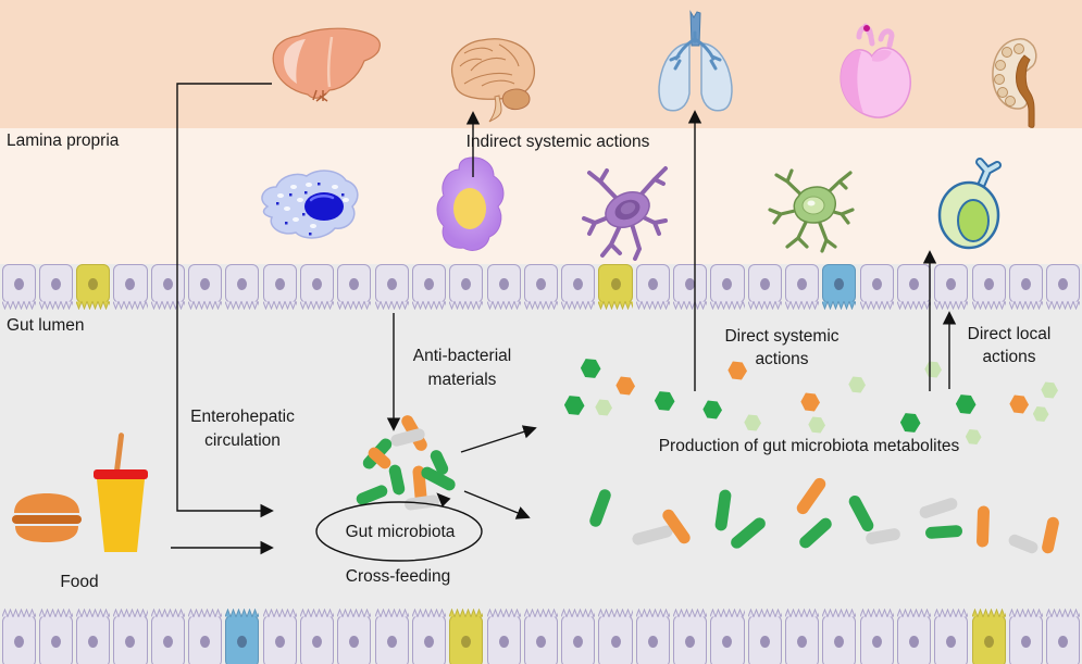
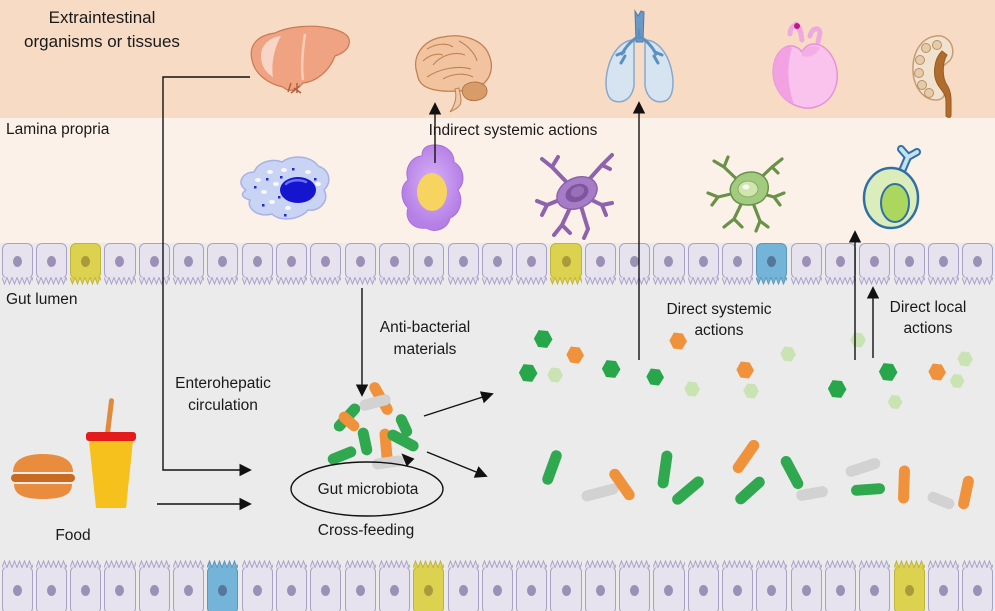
+ Extraintestinal organisms or tissues
  Lamina propria
  Gut lumen
  Food
  Indirect systemic actions
  Anti-bacterial materials
  Direct systemic actions
  Direct local actions
  Enterohepatic circulation
- Production of gut microbiota metabolites
  Gut microbiota
  Cross-feeding
